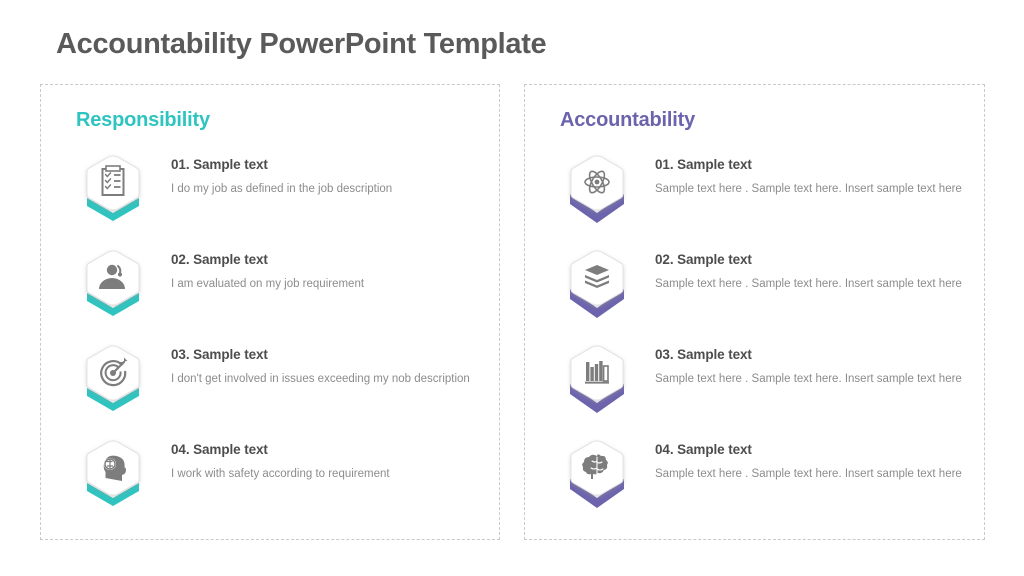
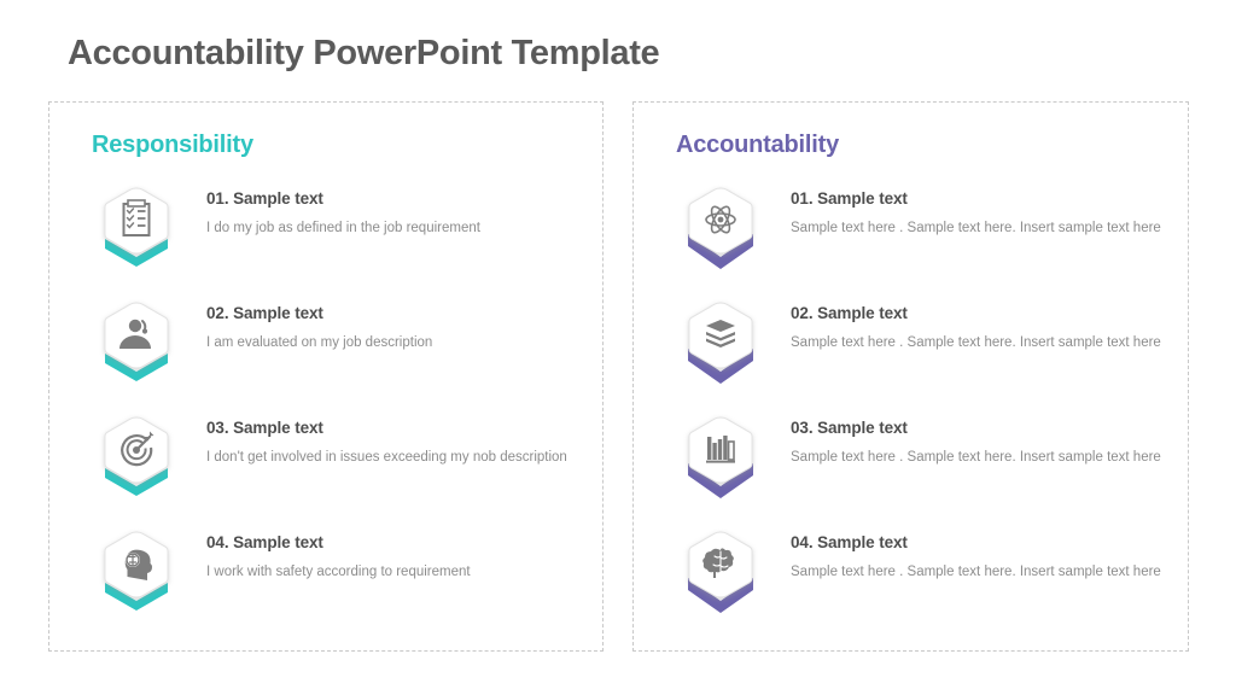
  Accountability PowerPoint Template
  Responsibility
  01. Sample text
- I do my job as defined in the job description
+ I do my job as defined in the job requirement
  02. Sample text
- I am evaluated on my job requirement
+ I am evaluated on my job description
  03. Sample text
  I don't get involved in issues exceeding my nob description
  04. Sample text
  I work with safety according to requirement
  Accountability
  01. Sample text
  Sample text here . Sample text here. Insert sample text here
  02. Sample text
  Sample text here . Sample text here. Insert sample text here
  03. Sample text
  Sample text here . Sample text here. Insert sample text here
  04. Sample text
  Sample text here . Sample text here. Insert sample text here
